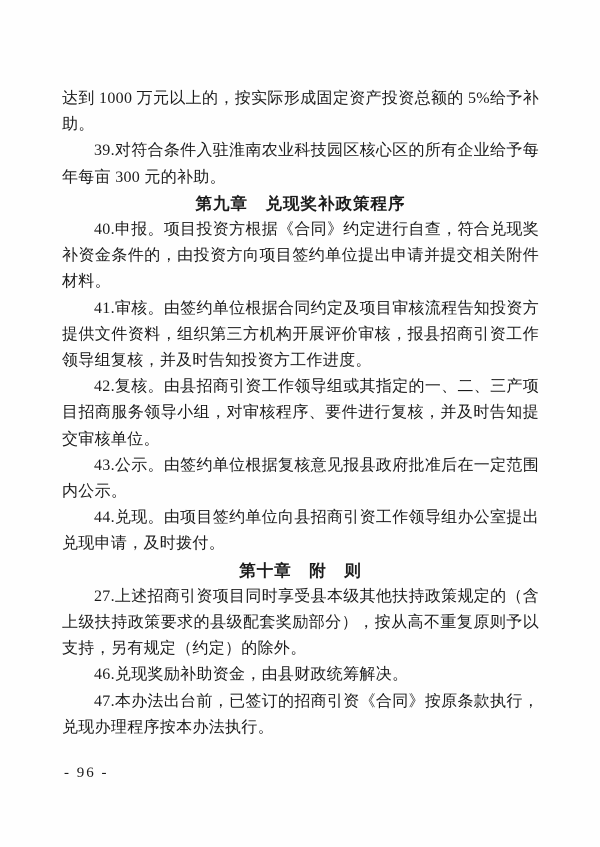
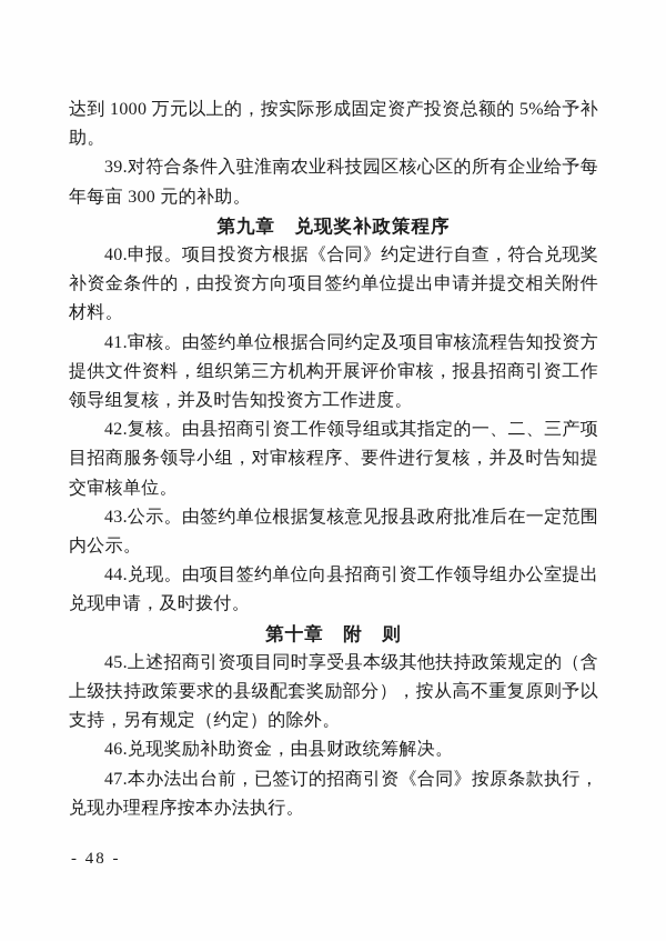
  达到 1000 万元以上的，按实际形成固定资产投资总额的 5%给予补助。
  39.对符合条件入驻淮南农业科技园区核心区的所有企业给予每年每亩 300 元的补助。
  第九章 兑现奖补政策程序
  40.申报。项目投资方根据《合同》约定进行自查，符合兑现奖补资金条件的，由投资方向项目签约单位提出申请并提交相关附件材料。
  41.审核。由签约单位根据合同约定及项目审核流程告知投资方提供文件资料，组织第三方机构开展评价审核，报县招商引资工作领导组复核，并及时告知投资方工作进度。
  42.复核。由县招商引资工作领导组或其指定的一、二、三产项目招商服务领导小组，对审核程序、要件进行复核，并及时告知提交审核单位。
  43.公示。由签约单位根据复核意见报县政府批准后在一定范围内公示。
  44.兑现。由项目签约单位向县招商引资工作领导组办公室提出兑现申请，及时拨付。
  第十章 附 则
- 27.上述招商引资项目同时享受县本级其他扶持政策规定的（含上级扶持政策要求的县级配套奖励部分），按从高不重复原则予以支持，另有规定（约定）的除外。
+ 45.上述招商引资项目同时享受县本级其他扶持政策规定的（含上级扶持政策要求的县级配套奖励部分），按从高不重复原则予以支持，另有规定（约定）的除外。
  46.兑现奖励补助资金，由县财政统筹解决。
  47.本办法出台前，已签订的招商引资《合同》按原条款执行，兑现办理程序按本办法执行。
- - 96 -
+ - 48 -
